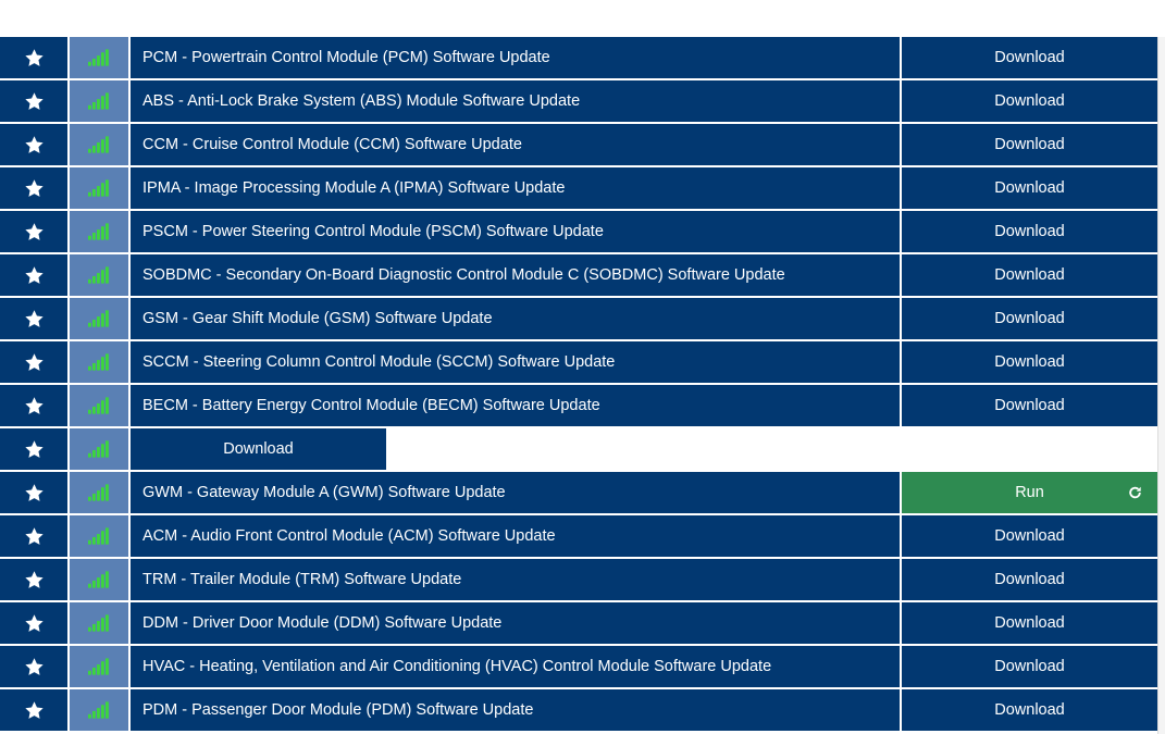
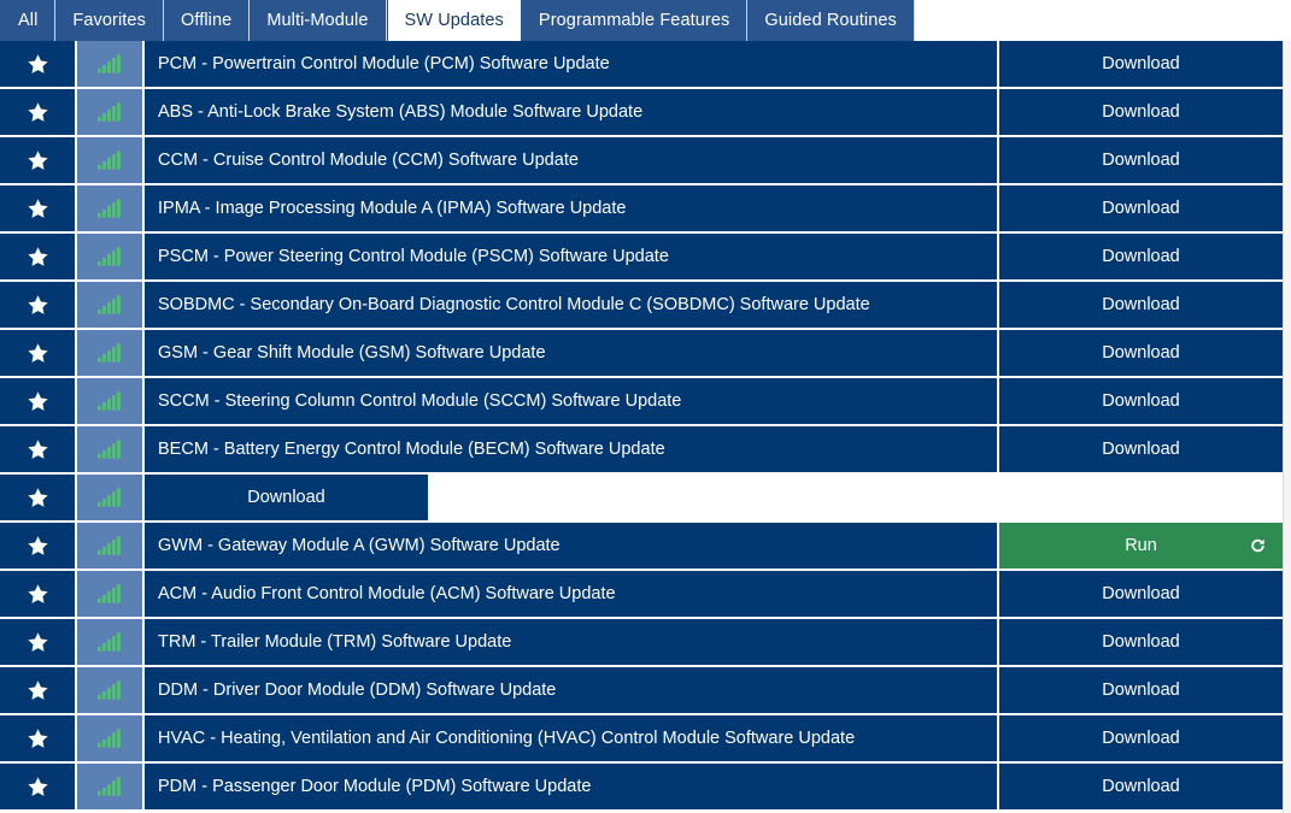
+ All
+ Favorites
+ Offline
+ Multi-Module
+ SW Updates
+ Programmable Features
+ Guided Routines
  PCM - Powertrain Control Module (PCM) Software Update
  Download
  ABS - Anti-Lock Brake System (ABS) Module Software Update
  Download
  CCM - Cruise Control Module (CCM) Software Update
  Download
  IPMA - Image Processing Module A (IPMA) Software Update
  Download
  PSCM - Power Steering Control Module (PSCM) Software Update
  Download
  SOBDMC - Secondary On-Board Diagnostic Control Module C (SOBDMC) Software Update
  Download
  GSM - Gear Shift Module (GSM) Software Update
  Download
  SCCM - Steering Column Control Module (SCCM) Software Update
  Download
  BECM - Battery Energy Control Module (BECM) Software Update
  Download
  Download
  GWM - Gateway Module A (GWM) Software Update
  Run
  ACM - Audio Front Control Module (ACM) Software Update
  Download
  TRM - Trailer Module (TRM) Software Update
  Download
  DDM - Driver Door Module (DDM) Software Update
  Download
  HVAC - Heating, Ventilation and Air Conditioning (HVAC) Control Module Software Update
  Download
  PDM - Passenger Door Module (PDM) Software Update
  Download
